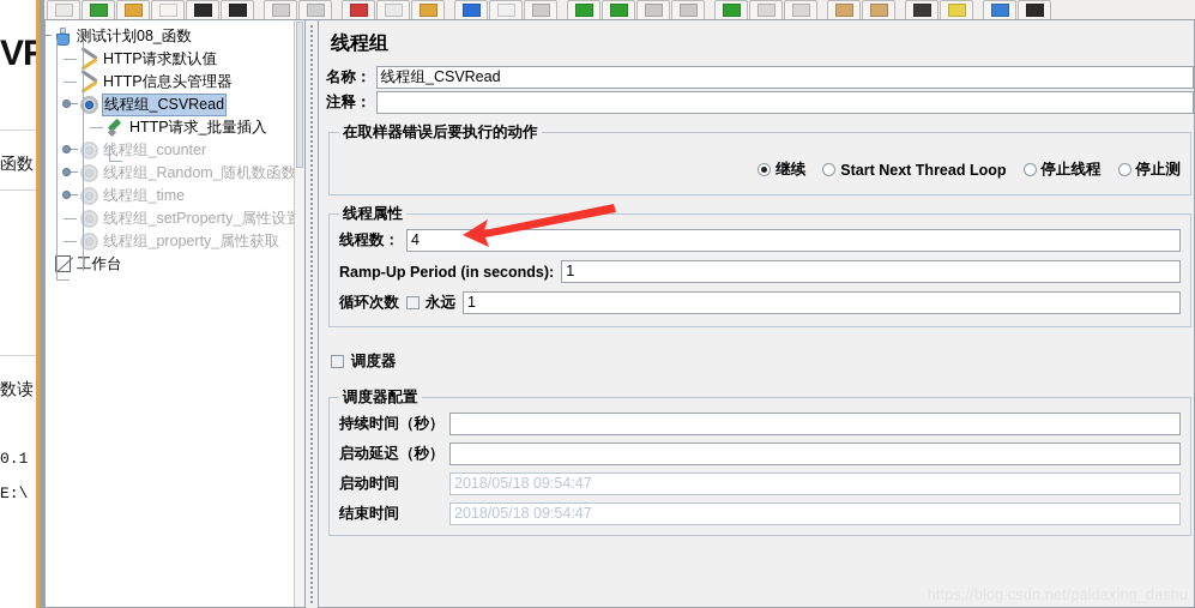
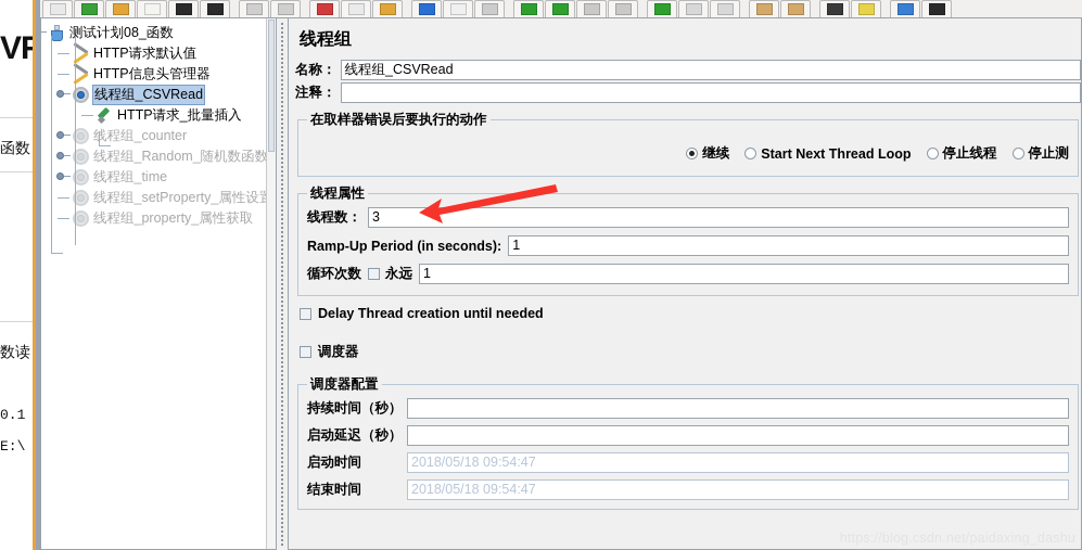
  函数
  数读
  0.1
  E:\
  测试计划08_函数
  HTTP请求默认值
  HTTP信息头管理器
  线程组_CSVRead
  HTTP请求_批量插入
  线程组_counter
  线程组_Random_随机数函数
  线程组_time
  线程组_setProperty_属性设
  线程组_property_属性获取
- 工作台
  线程组
  名称：
  线程组_CSVRead
  注释：
  在取样器错误后要执行的动作
  继续
  Start Next Thread Loop
  停止线程
  停止测
  线程属性
  线程数：
- 4
+ 3
  Ramp-Up Period (in seconds):
  1
  循环次数
  永远
  1
+ Delay Thread creation until needed
  调度器
  调度器配置
  持续时间（秒）
  启动延迟（秒）
  启动时间
  2018/05/18 09:54:47
  结束时间
  2018/05/18 09:54:47
